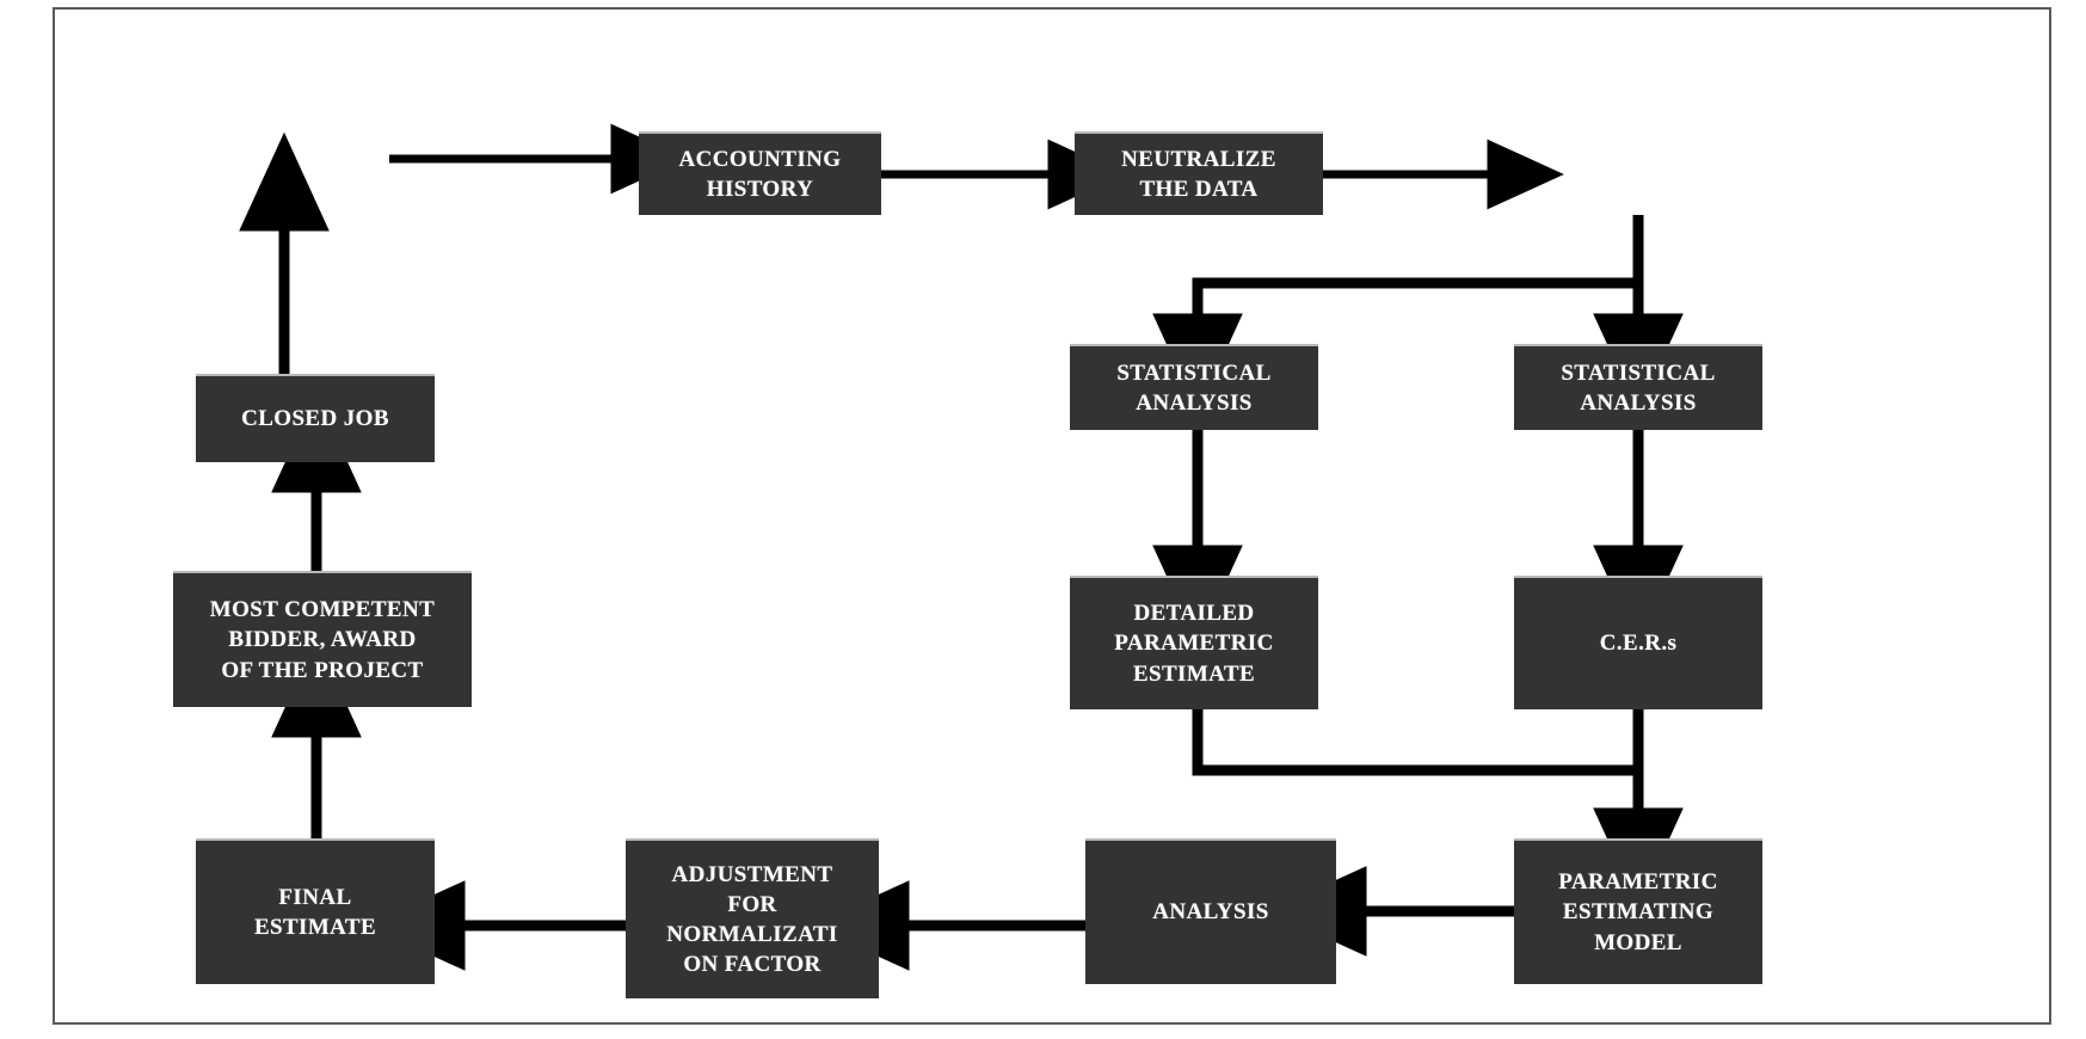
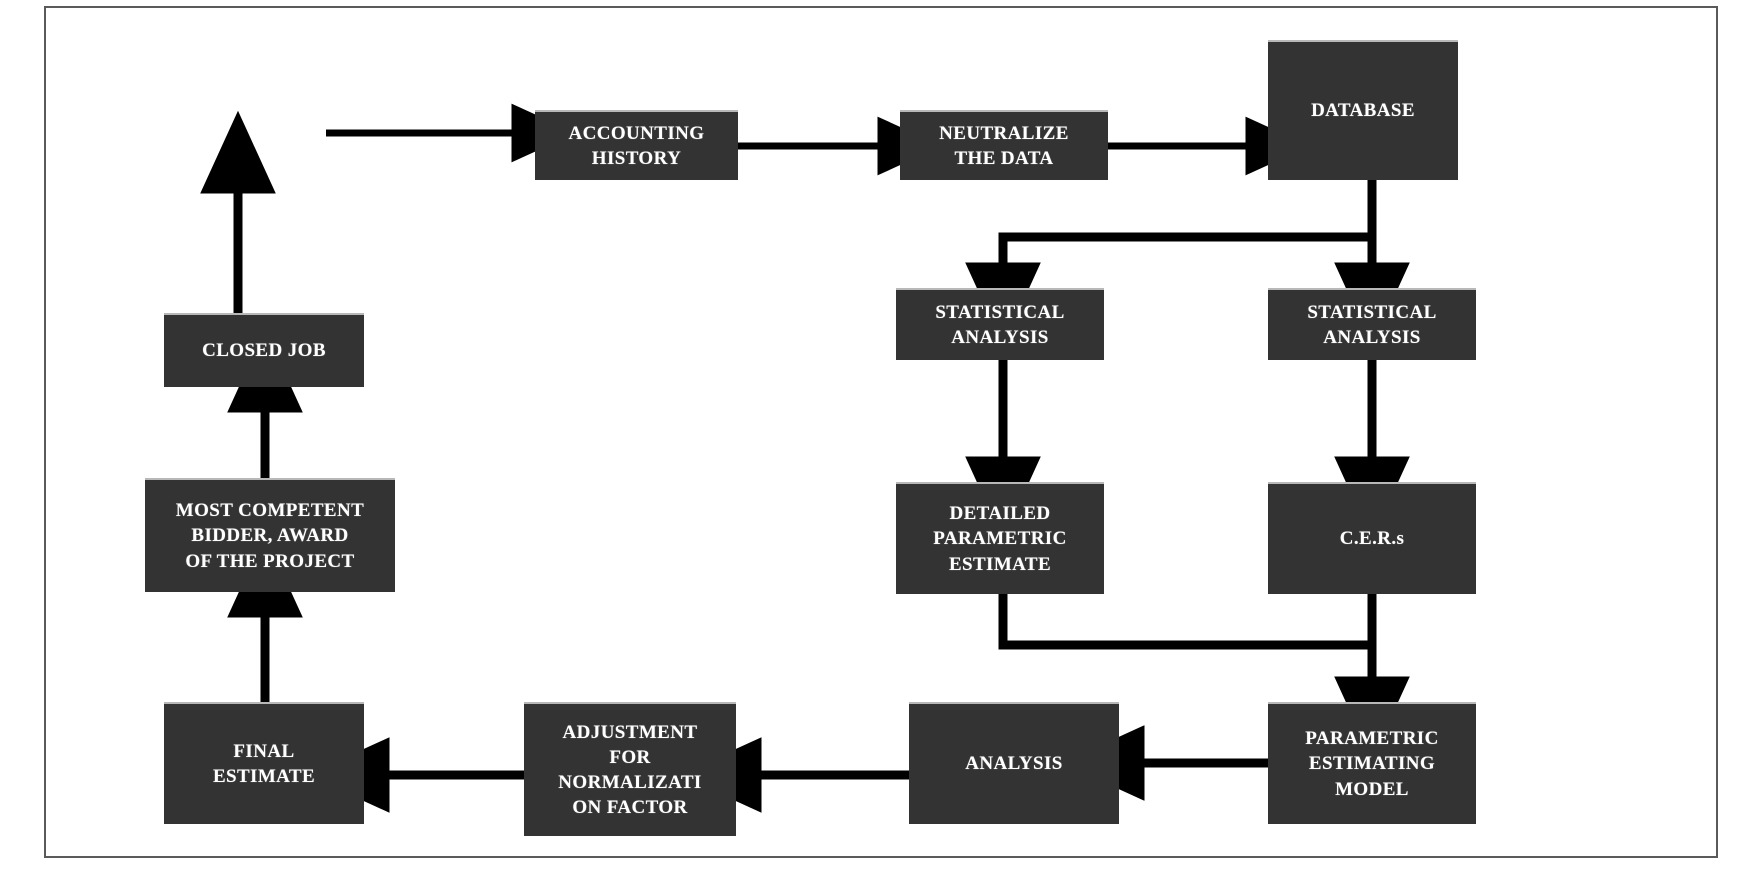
  ACCOUNTING
  HISTORY
  NEUTRALIZE
  THE DATA
+ DATABASE
  STATISTICAL
  ANALYSIS
  STATISTICAL
  ANALYSIS
  DETAILED
  PARAMETRIC
  ESTIMATE
  C.E.R.s
  CLOSED JOB
  MOST COMPETENT
  BIDDER, AWARD
  OF THE PROJECT
  FINAL
  ESTIMATE
  ADJUSTMENT
  FOR
  NORMALIZATI
  ON FACTOR
  ANALYSIS
  PARAMETRIC
  ESTIMATING
  MODEL
